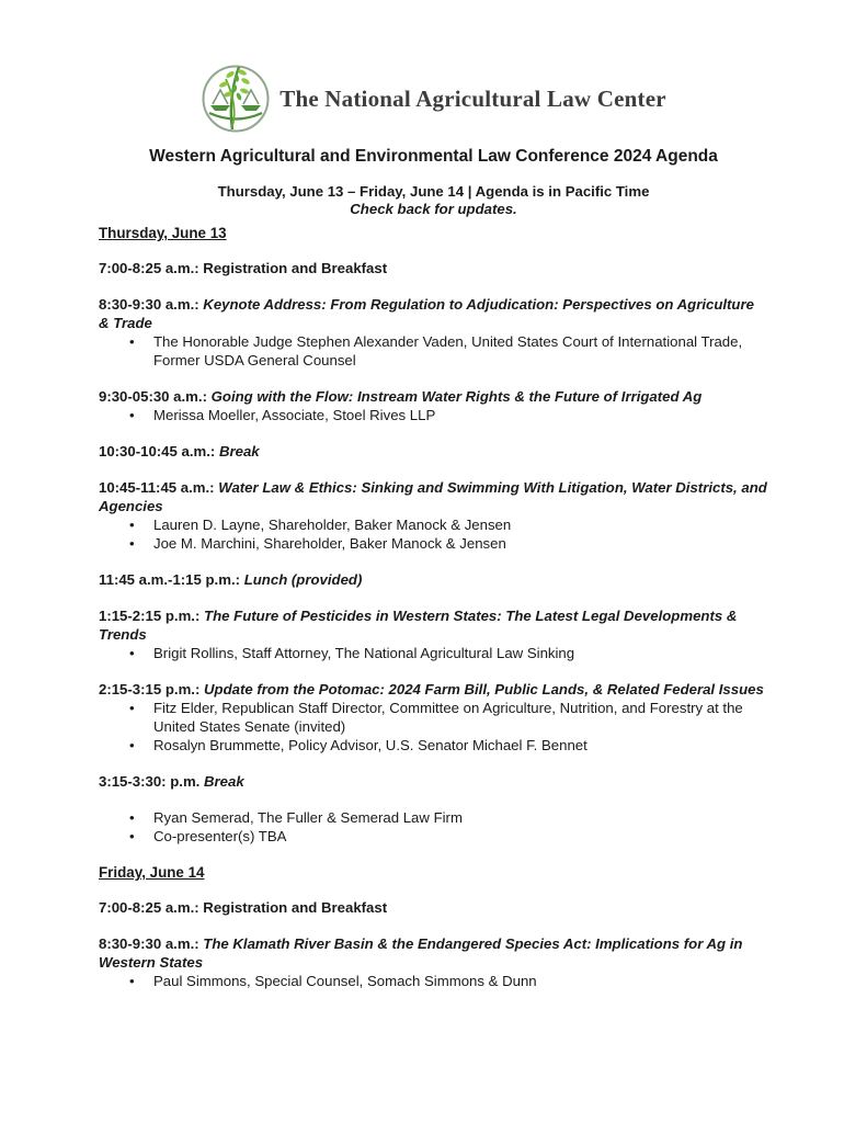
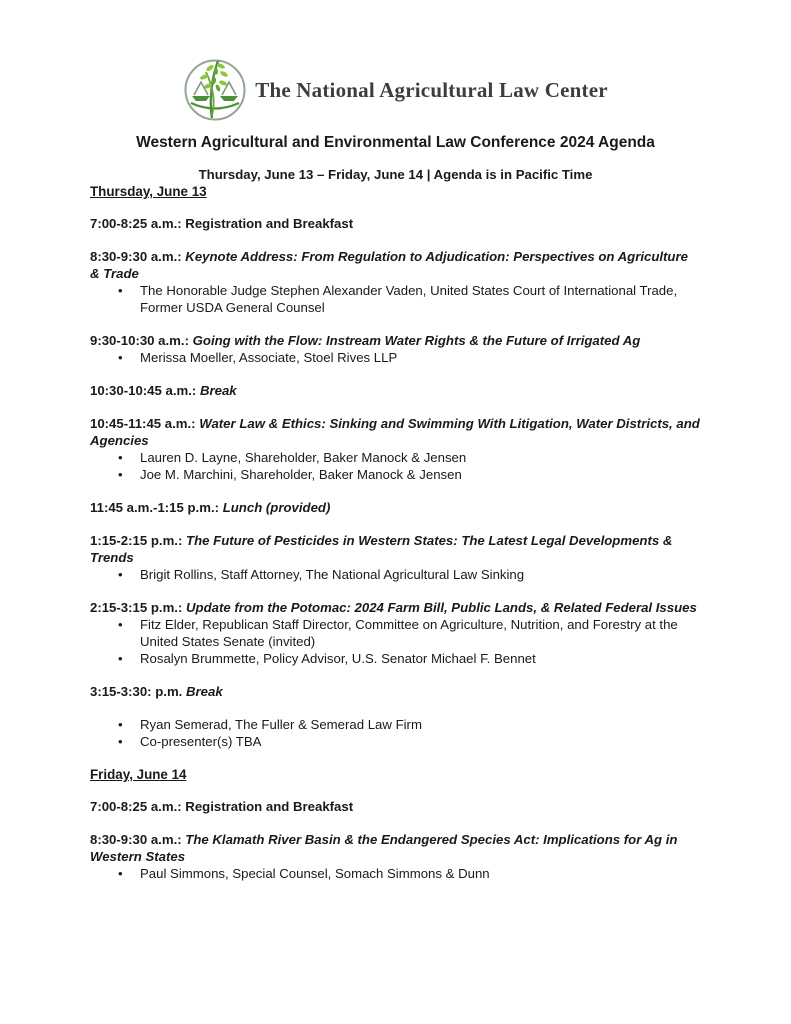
  The National Agricultural Law Center
  Western Agricultural and Environmental Law Conference 2024 Agenda
  Thursday, June 13 – Friday, June 14 | Agenda is in Pacific Time
- Check back for updates.
  Thursday, June 13
  7:00-8:25 a.m.: Registration and Breakfast
  8:30-9:30 a.m.: Keynote Address: From Regulation to Adjudication: Perspectives on Agriculture & Trade
  The Honorable Judge Stephen Alexander Vaden, United States Court of International Trade, Former USDA General Counsel
- 9:30-05:30 a.m.: Going with the Flow: Instream Water Rights & the Future of Irrigated Ag
+ 9:30-10:30 a.m.: Going with the Flow: Instream Water Rights & the Future of Irrigated Ag
  Merissa Moeller, Associate, Stoel Rives LLP
  10:30-10:45 a.m.: Break
  10:45-11:45 a.m.: Water Law & Ethics: Sinking and Swimming With Litigation, Water Districts, and Agencies
  Lauren D. Layne, Shareholder, Baker Manock & Jensen
  Joe M. Marchini, Shareholder, Baker Manock & Jensen
  11:45 a.m.-1:15 p.m.: Lunch (provided)
  1:15-2:15 p.m.: The Future of Pesticides in Western States: The Latest Legal Developments & Trends
  Brigit Rollins, Staff Attorney, The National Agricultural Law Sinking
  2:15-3:15 p.m.: Update from the Potomac: 2024 Farm Bill, Public Lands, & Related Federal Issues
  Fitz Elder, Republican Staff Director, Committee on Agriculture, Nutrition, and Forestry at the United States Senate (invited)
  Rosalyn Brummette, Policy Advisor, U.S. Senator Michael F. Bennet
  3:15-3:30: p.m. Break
  Ryan Semerad, The Fuller & Semerad Law Firm
  Co-presenter(s) TBA
  Friday, June 14
  7:00-8:25 a.m.: Registration and Breakfast
  8:30-9:30 a.m.: The Klamath River Basin & the Endangered Species Act: Implications for Ag in Western States
  Paul Simmons, Special Counsel, Somach Simmons & Dunn
